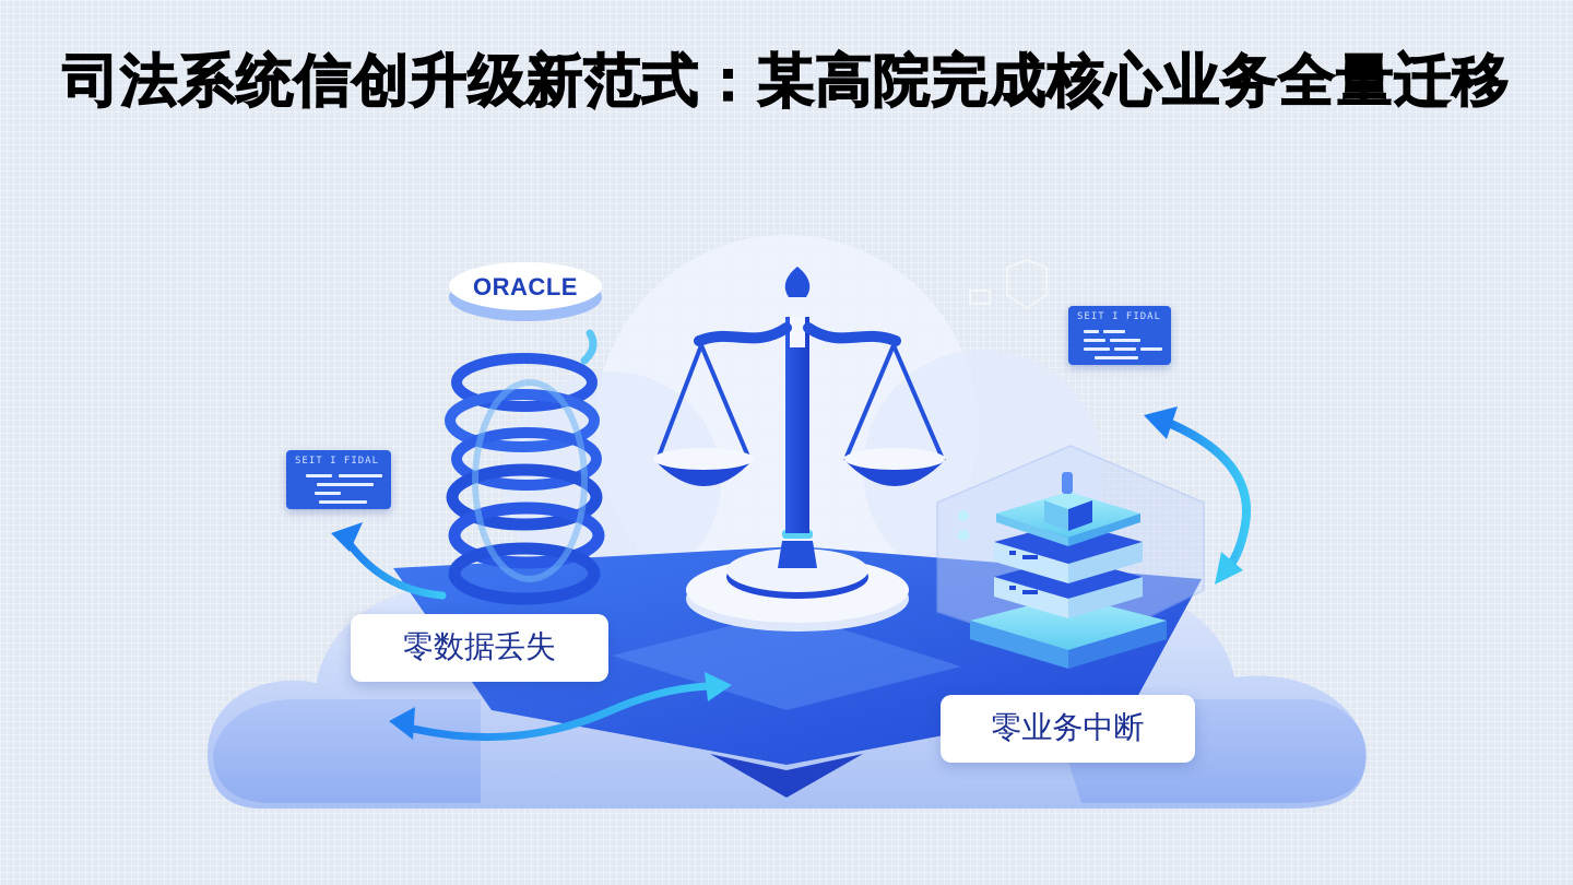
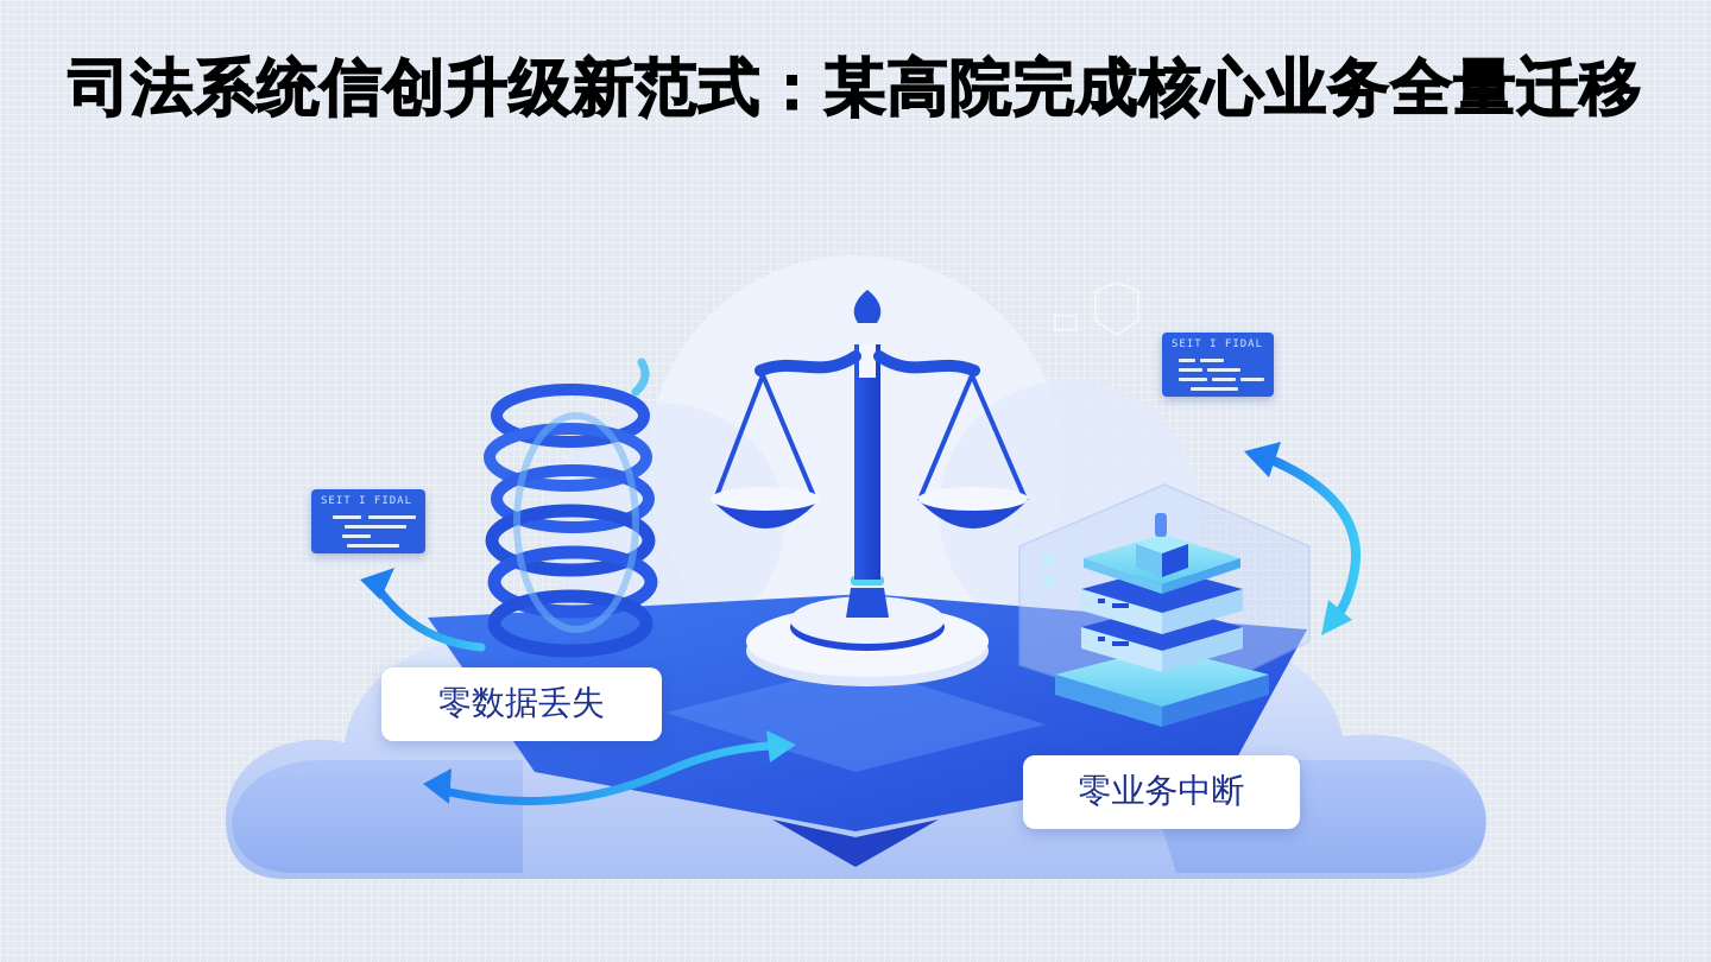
  司法系统信创升级新范式：某高院完成核心业务全量迁移
- ORACLE
  SEIT I FIDAL
  SEIT I FIDAL
  零数据丢失
  零业务中断
